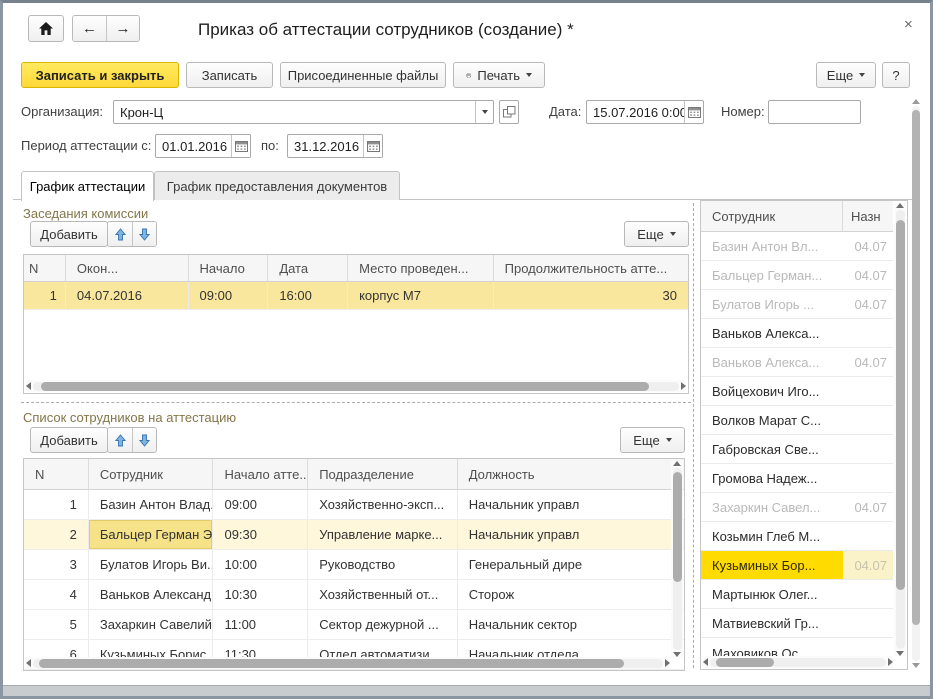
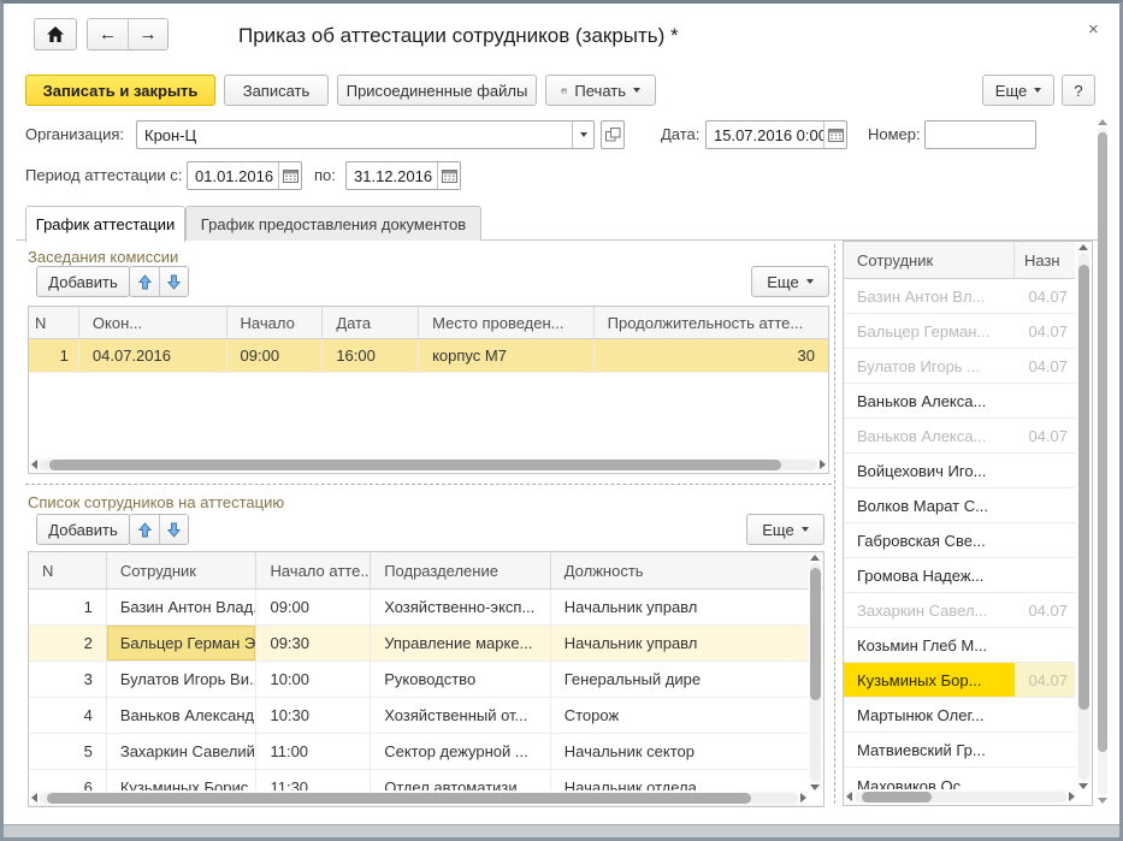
  ←
  →
- Приказ об аттестации сотрудников (создание) *
+ Приказ об аттестации сотрудников (закрыть) *
  ×
  Записать и закрыть
  Записать
  Присоединенные файлы
  Печать
  Еще
  ?
  Организация:
  Крон-Ц
  Дата:
  15.07.2016 0:0
  Номер:
  Период аттестации с:
  01.01.2016
  по:
  31.12.2016
  График аттестации
  График предоставления документов
  Заседания комиссии
  Добавить
  Еще
  N
  Окон...
  Начало
  Дата
  Место проведен...
  Продолжительность атте...
  1
  04.07.2016
  09:00
  16:00
  корпус М7
  30
  Список сотрудников на аттестацию
  Добавить
  Еще
  N
  Сотрудник
  Начало атте..
  Подразделение
  Должность
  1
  Базин Антон Влад.
  09:00
  Хозяйственно-эксп...
  Начальник управл
  2
  Бальцер Герман Э
  09:30
  Управление марке...
  Начальник управл
  3
  Булатов Игорь Ви..
  10:00
  Руководство
  Генеральный дире
  4
  Ваньков Александ.
  10:30
  Хозяйственный от...
  Сторож
  5
  Захаркин Савелий
  11:00
  Сектор дежурной ...
  Начальник сектор
  6
  Кузьминых Борис..
  11:30
  Отдел автоматизи...
  Начальник отдела
  Сотрудник
  Назн
  Базин Антон Вл...
  04.07
  Бальцер Герман...
  04.07
  Булатов Игорь ...
  04.07
  Ваньков Алекса...
  Ваньков Алекса...
  04.07
  Войцехович Иго...
  Волков Марат С...
  Габровская Све...
  Громова Надеж...
  Захаркин Савел...
  04.07
  Козьмин Глеб М...
  Кузьминых Бор...
  04.07
  Мартынюк Олег...
  Матвиевский Гр...
  Маховиков Ос...
